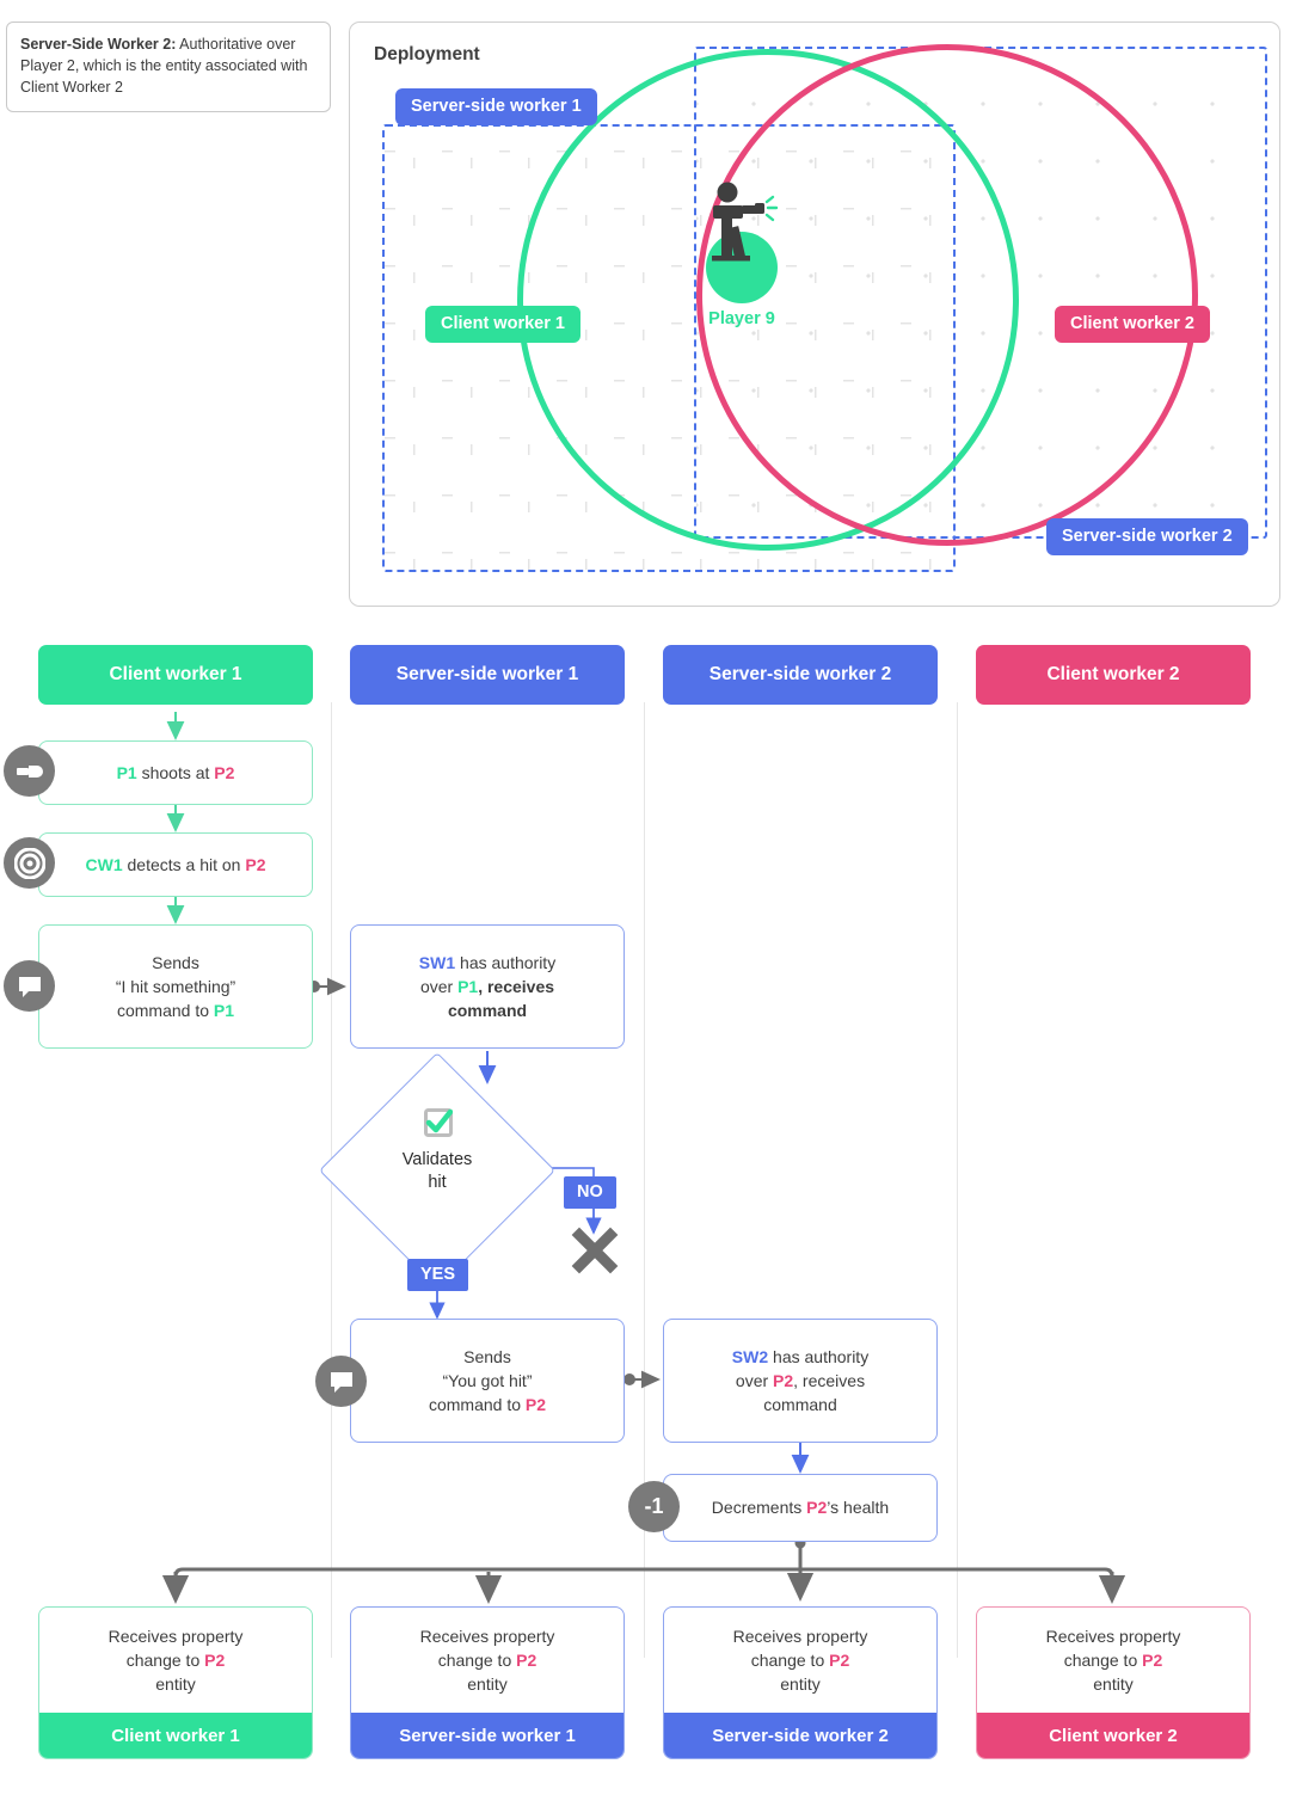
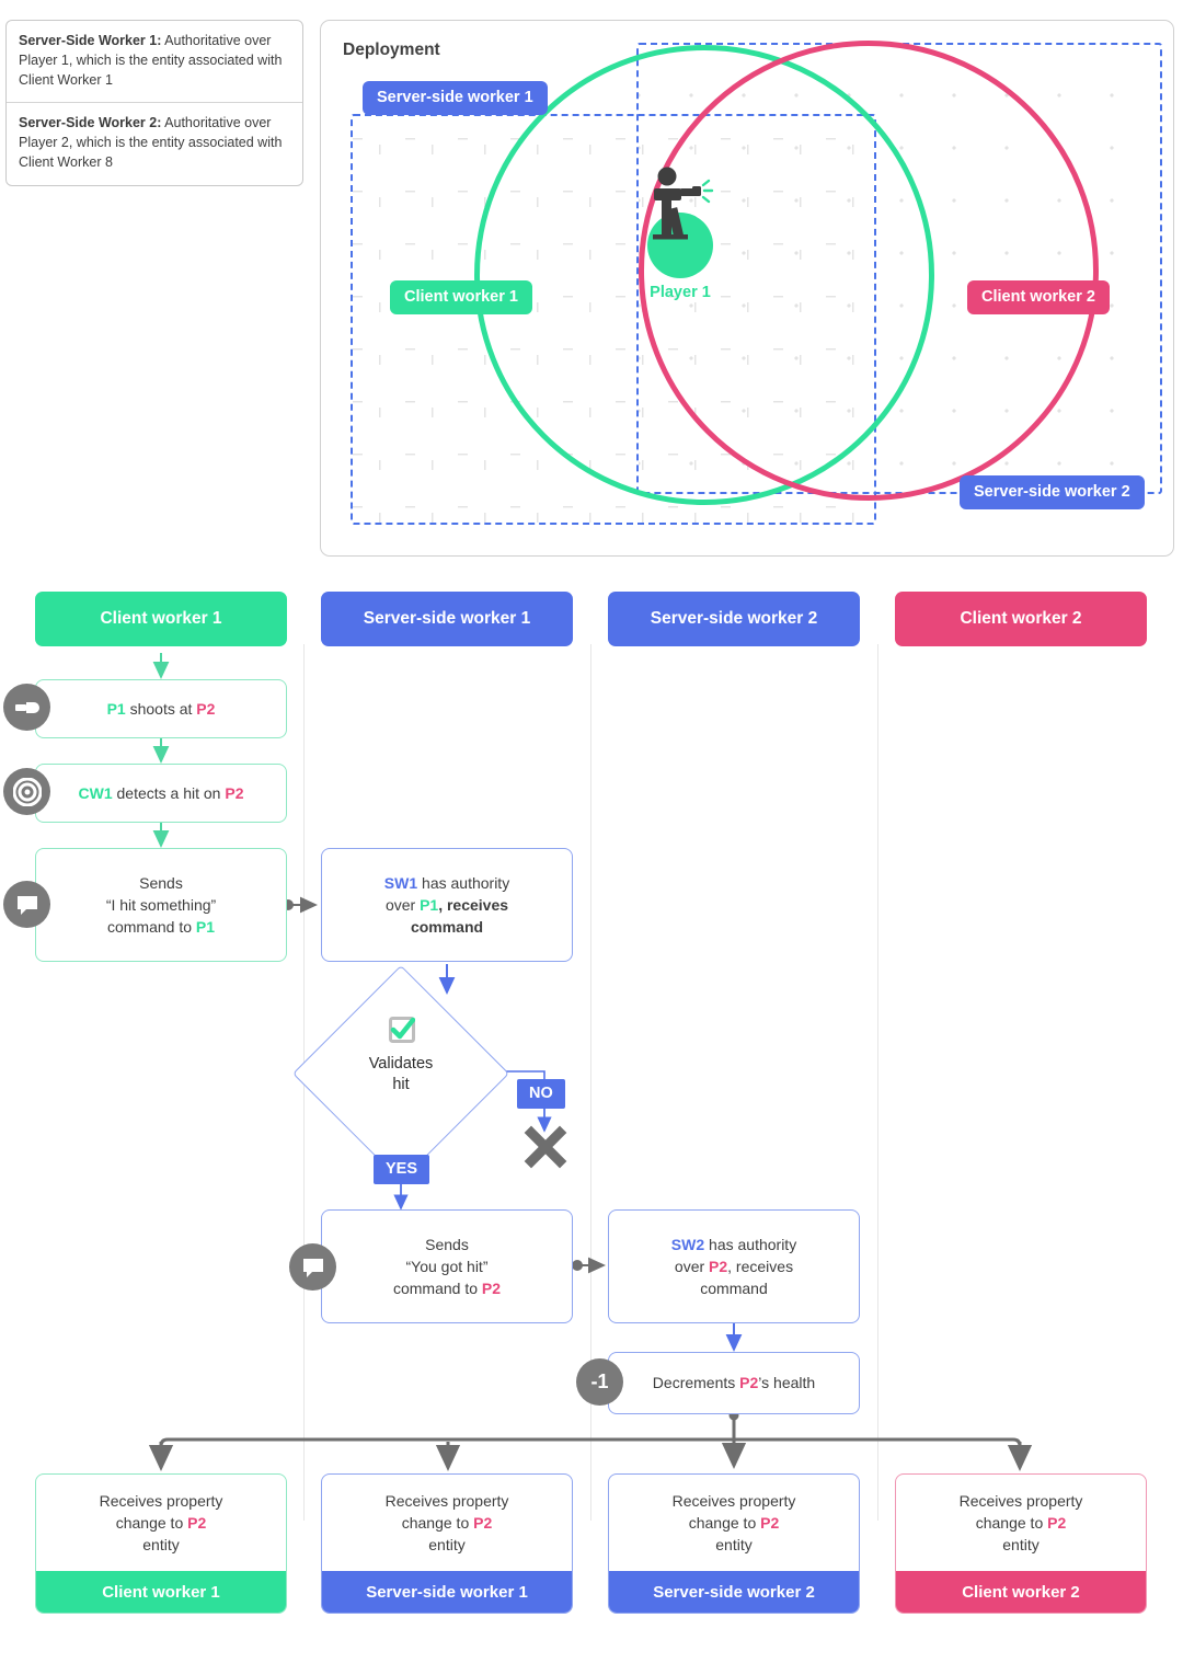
+ Server-Side Worker 1: Authoritative over Player 1, which is the entity associated with Client Worker 1
- Server-Side Worker 2: Authoritative over Player 2, which is the entity associated with Client Worker 2
+ Server-Side Worker 2: Authoritative over Player 2, which is the entity associated with Client Worker 8
  Deployment
- Player 9
+ Player 1
  Server-side worker 1
  Client worker 1
  Client worker 2
  Server-side worker 2
  Client worker 1
  Server-side worker 1
  Server-side worker 2
  Client worker 2
  P1 shoots at P2
  CW1 detects a hit on P2
  Sends
  “I hit something”
  command to P1
  SW1 has authority
  over P1, receives
  command
  Validates
  hit
  YES
  NO
  Sends
  “You got hit”
  command to P2
  SW2 has authority
  over P2, receives
  command
  Decrements P2’s health
  -1
  Receives property
  change to P2
  entity
  Client worker 1
  Receives property
  change to P2
  entity
  Server-side worker 1
  Receives property
  change to P2
  entity
  Server-side worker 2
  Receives property
  change to P2
  entity
  Client worker 2
